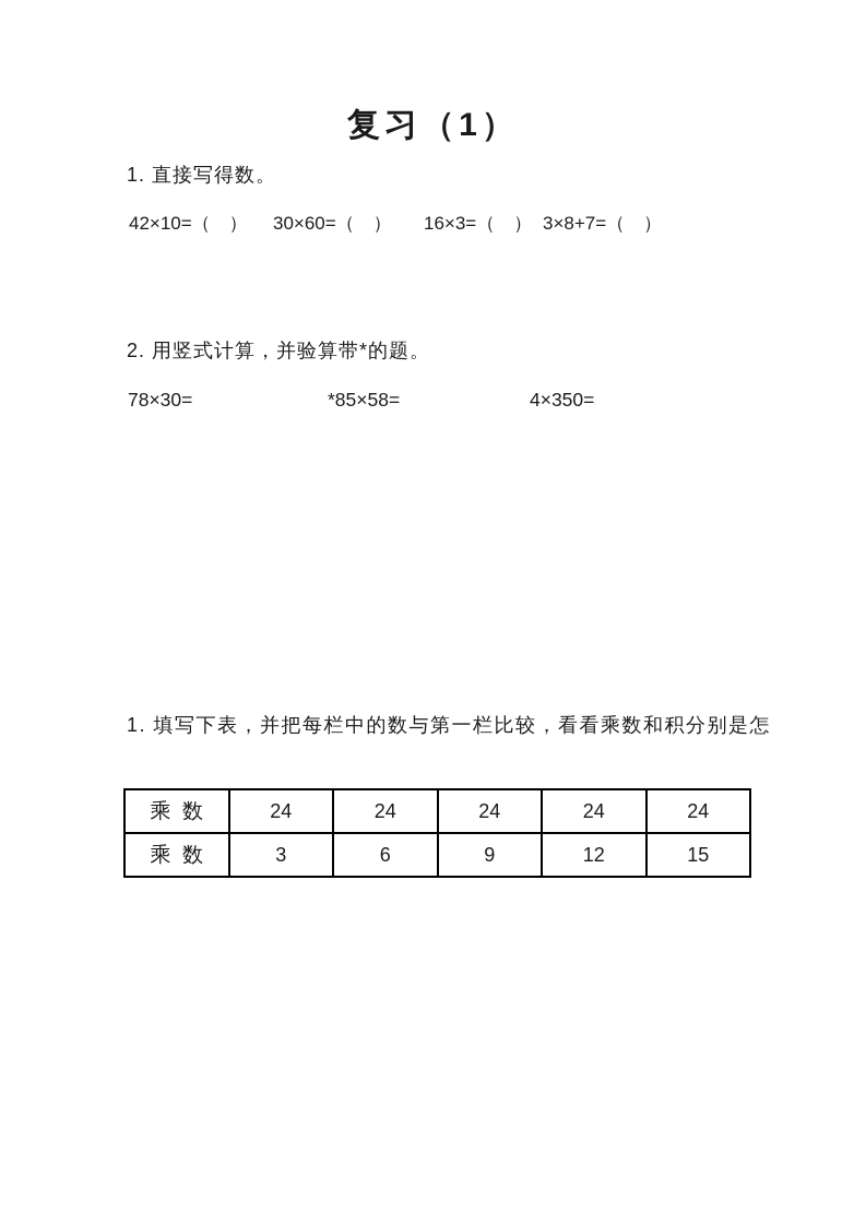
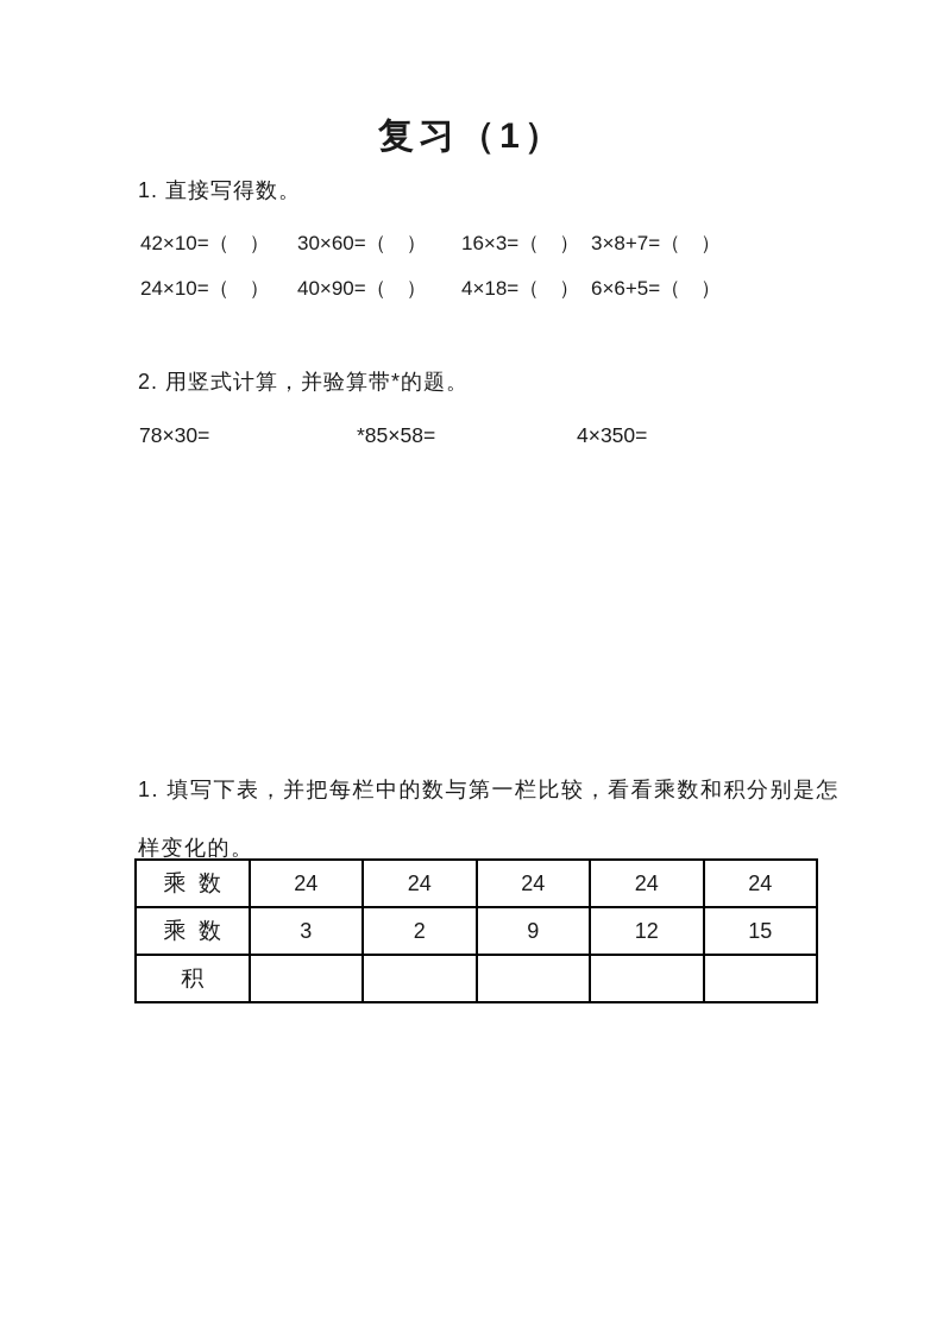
  复习（1）
  1. 直接写得数。
  42×10=（ ）
  30×60=（ ）
  16×3=（ ）
  3×8+7=（ ）
+ 24×10=（ ）
+ 40×90=（ ）
+ 4×18=（ ）
+ 6×6+5=（ ）
  2. 用竖式计算，并验算带*的题。
  78×30=
  *85×58=
  4×350=
  1. 填写下表，并把每栏中的数与第一栏比较，看看乘数和积分别是怎
+ 样变化的。
  乘数	24	24	24	24	24
- 乘数	3	6	9	12	15
+ 乘数	3	2	9	12	15
+ 积
